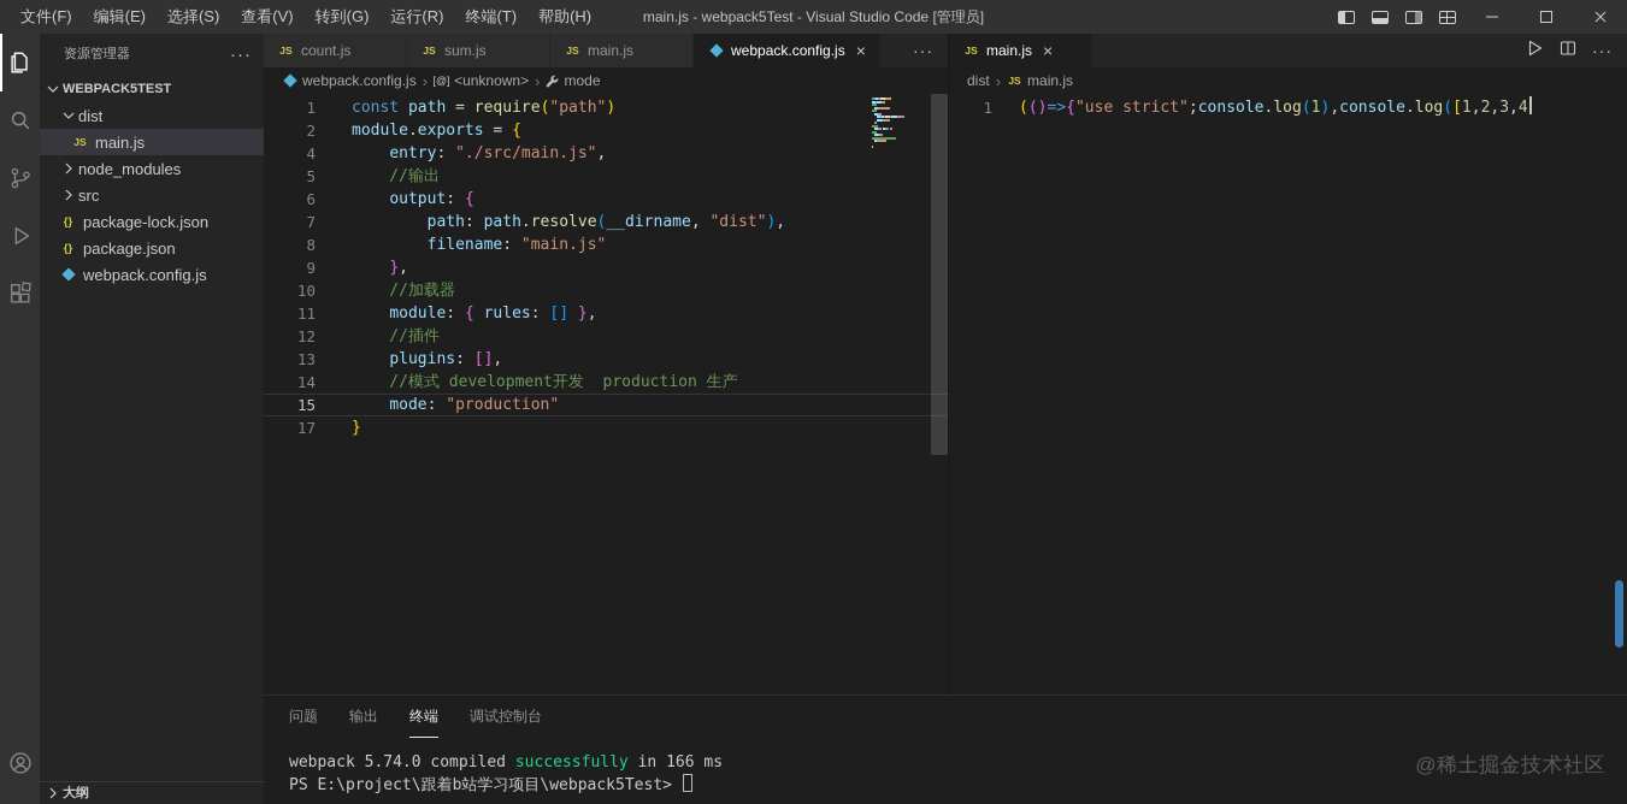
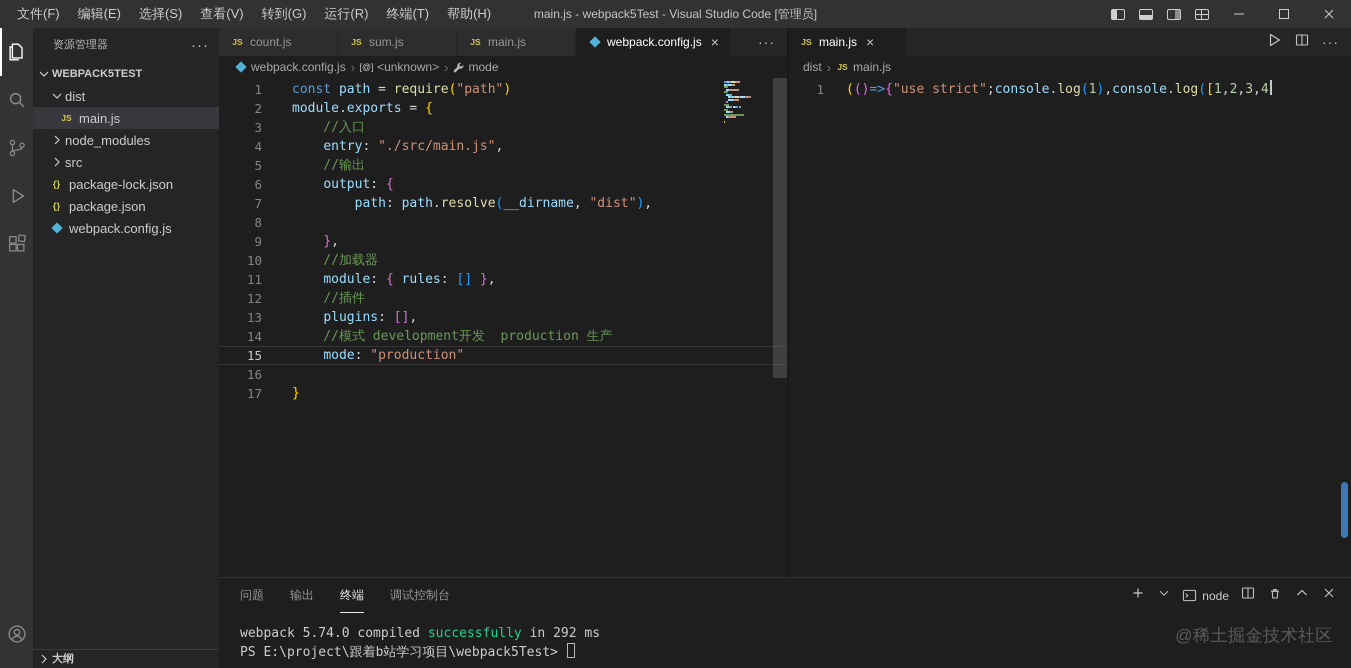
  文件(F)
  编辑(E)
  选择(S)
  查看(V)
  转到(G)
  运行(R)
  终端(T)
  帮助(H)
  main.js - webpack5Test - Visual Studio Code [管理员]
  资源管理器
  ···
  WEBPACK5TEST
  dist
  JS
  main.js
  node_modules
  src
  {}
  package-lock.json
  {}
  package.json
  webpack.config.js
  大纲
  JS
  count.js
  JS
  sum.js
  JS
  main.js
  webpack.config.js
  ×
  ···
  webpack.config.js
  ›
  [@]
  <unknown>
  ›
  mode
  1
  const path = require("path")
  2
  module.exports = {
+ 3
+ //入口
  4
  entry: "./src/main.js",
  5
  //输出
  6
  output: {
  7
  path: path.resolve(__dirname, "dist"),
  8
- filename: "main.js"
  9
  },
  10
  //加载器
  11
  module: { rules: [] },
  12
  //插件
  13
  plugins: [],
  14
  //模式 development开发 production 生产
  15
  mode: "production"
+ 16
  17
  }
  JS
  main.js
  ×
  ···
  dist
  ›
  JS
  main.js
  1
  (()=>{"use strict";console.log(1),console.log([1,2,3,4
  问题
  输出
  终端
  调试控制台
+ node
- webpack 5.74.0 compiled successfully in 166 ms
+ webpack 5.74.0 compiled successfully in 292 ms
  PS E:\project\跟着b站学习项目\webpack5Test>
  @稀土掘金技术社区
